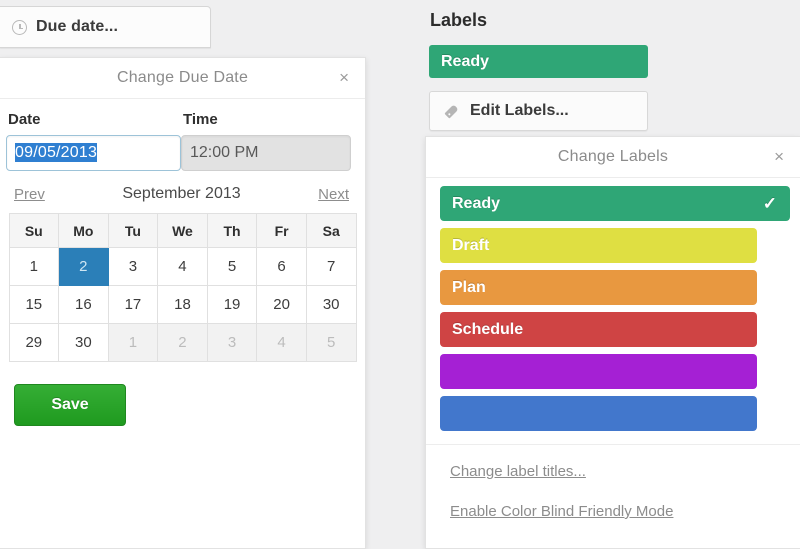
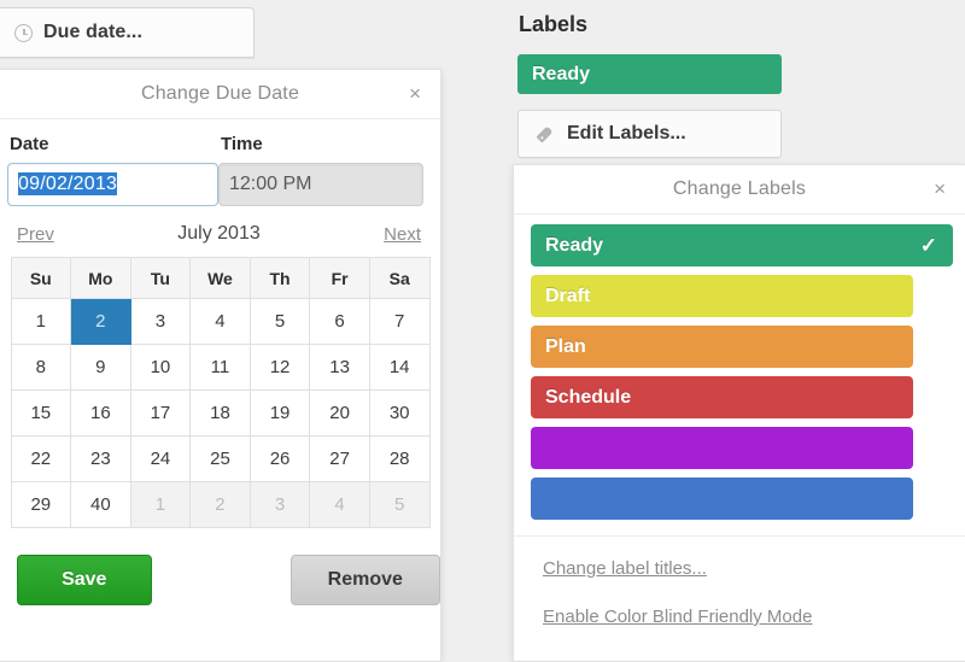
  Due date...
  Change Due Date
  ×
  Date
- 09/05/2013
+ 09/02/2013
  Time
  12:00 PM
  Prev
- September 2013
+ July 2013
  Next
  Su	Mo	Tu	We	Th	Fr	Sa
  1	2	3	4	5	6	7
+ 8	9	10	11	12	13	14
  15	16	17	18	19	20	30
+ 22	23	24	25	26	27	28
- 29	30	1	2	3	4	5
+ 29	40	1	2	3	4	5
  Save
+ Remove
  Labels
  Ready
  Edit Labels...
  Change Labels
  ×
  Ready
  ✓
  Draft
  Plan
  Schedule
  Change label titles...
  Enable Color Blind Friendly Mode
